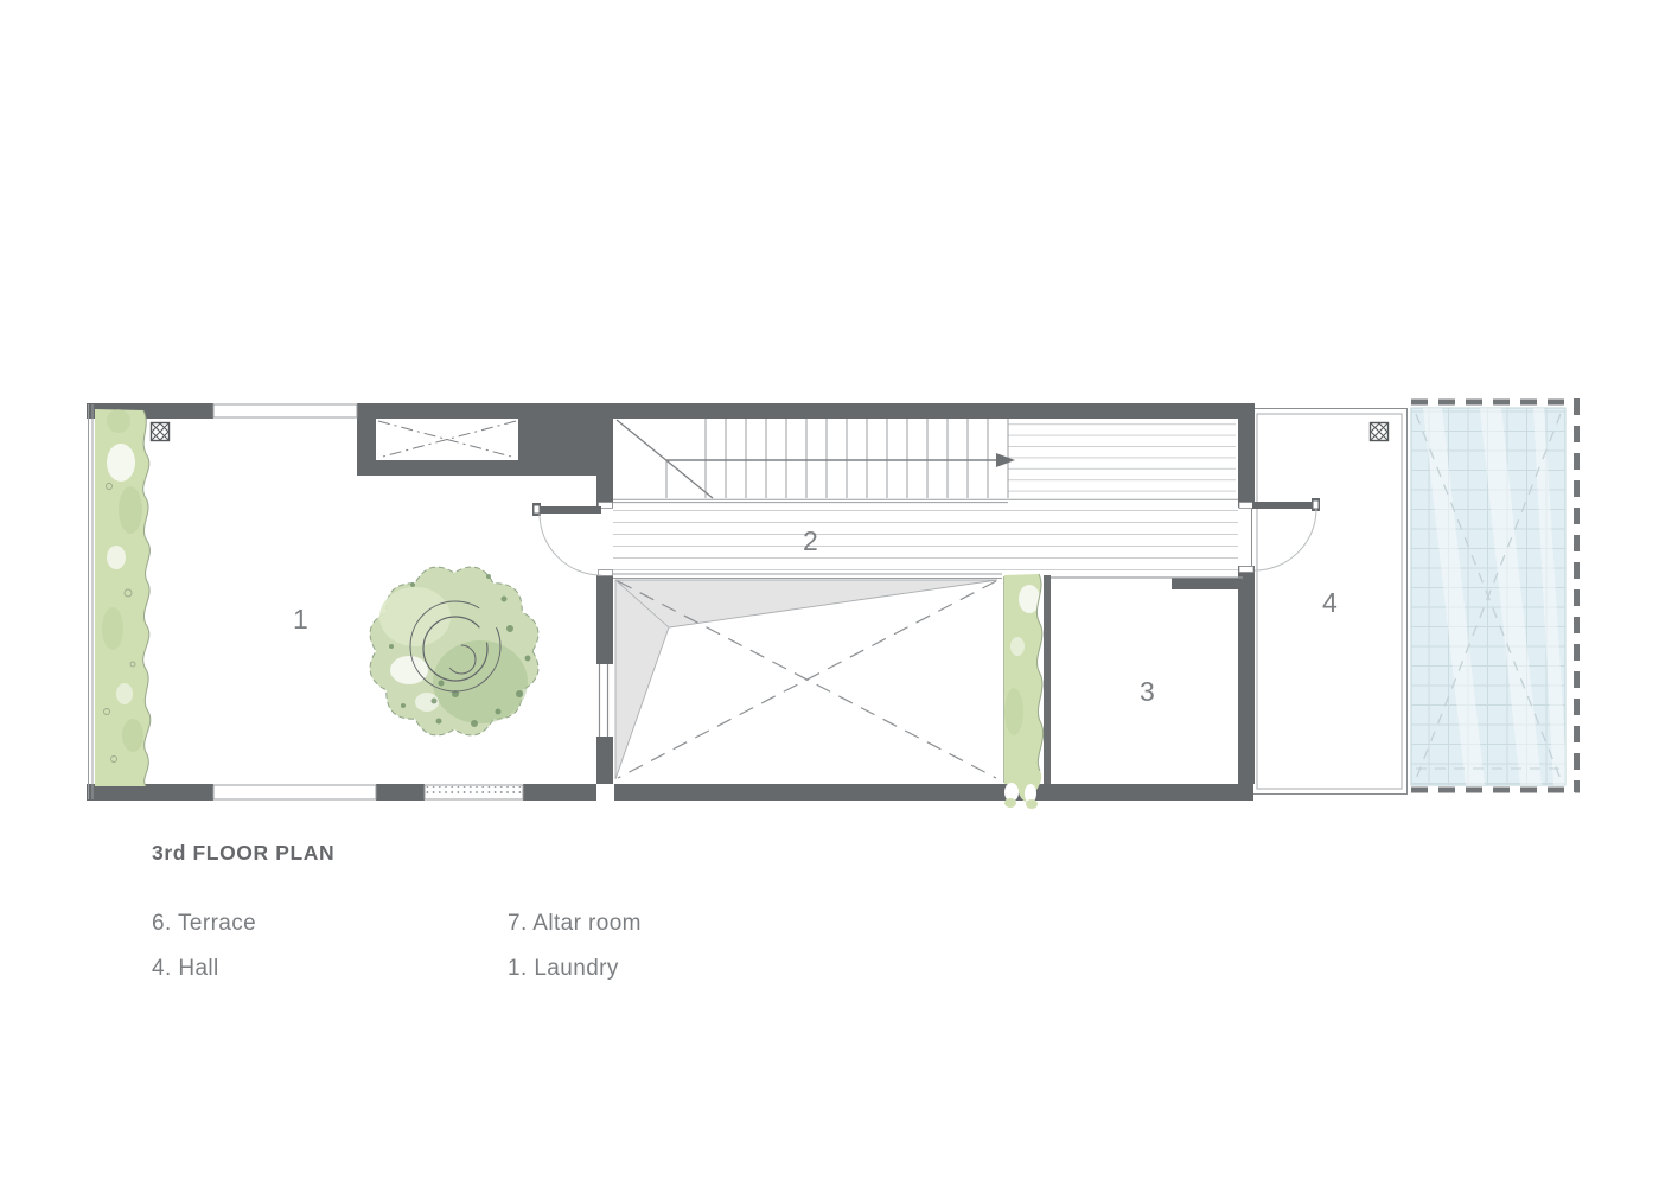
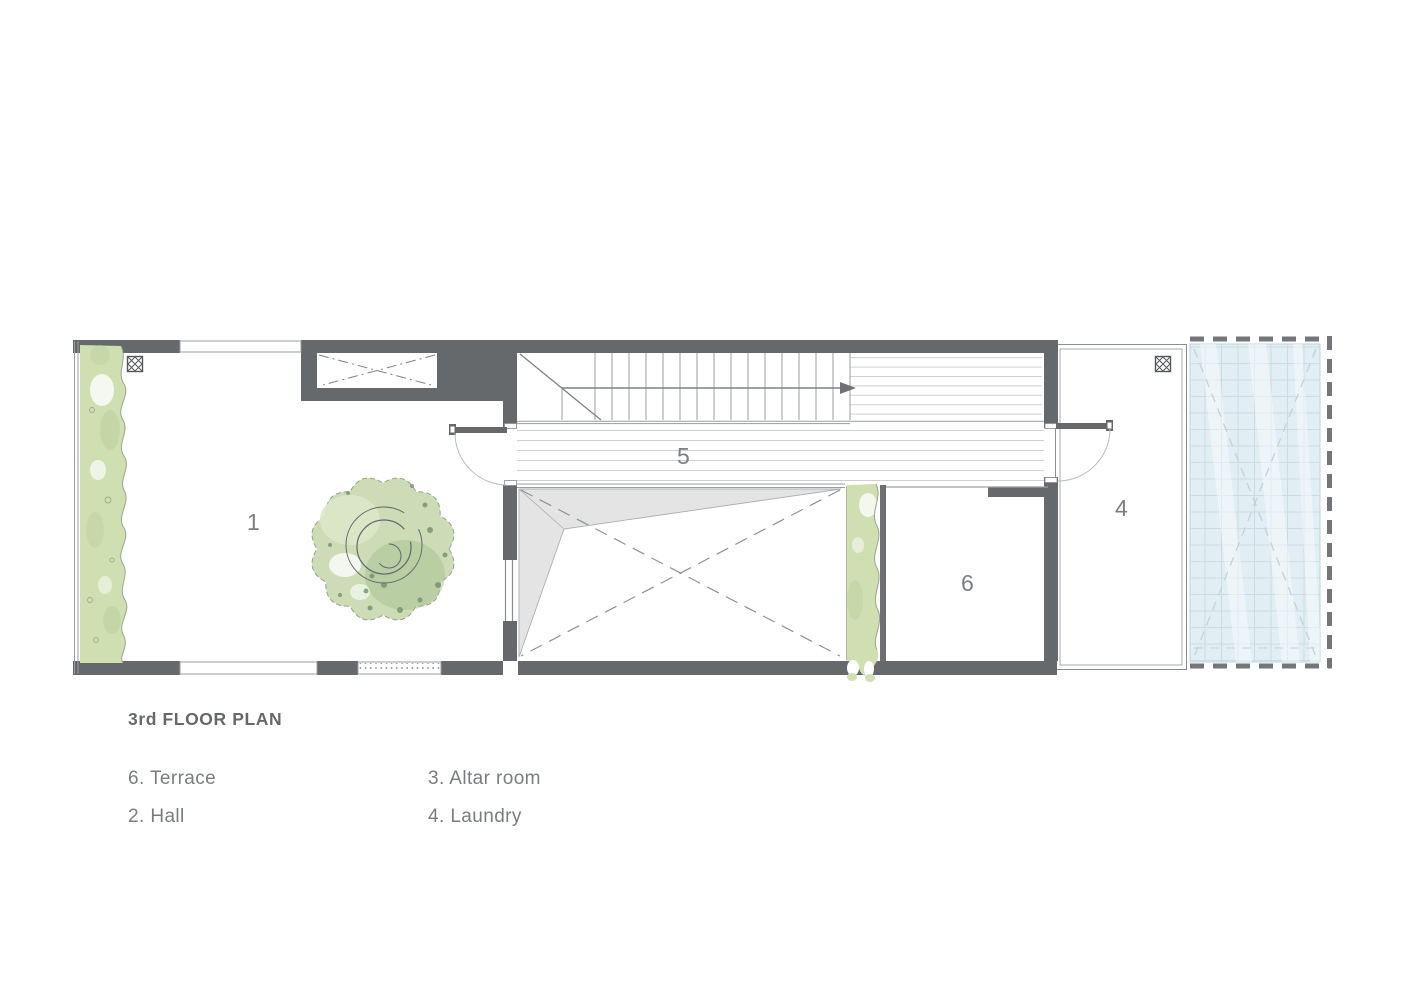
  1
- 2
+ 5
- 3
+ 6
  4
  3rd FLOOR PLAN
  6. Terrace
- 4. Hall
+ 2. Hall
- 7. Altar room
+ 3. Altar room
- 1. Laundry
+ 4. Laundry
